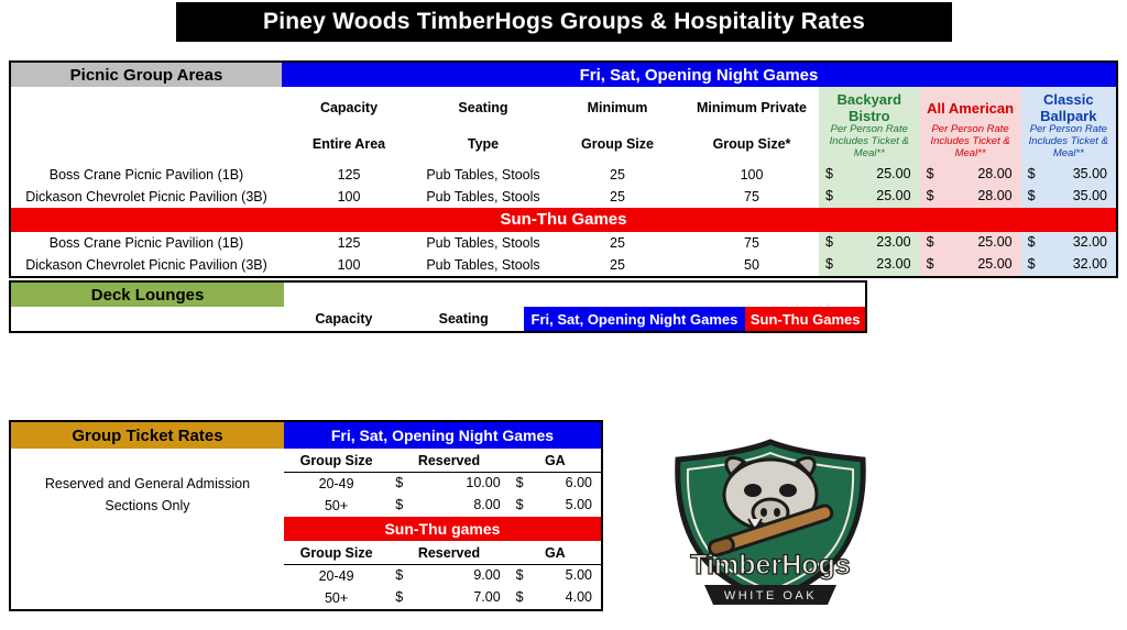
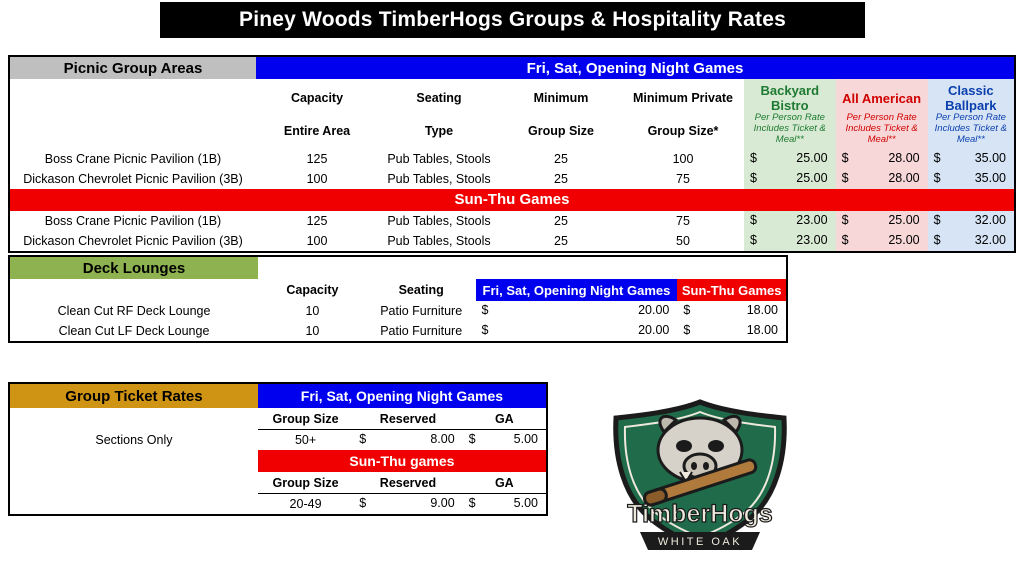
  Piney Woods TimberHogs Groups & Hospitality Rates
  Picnic Group Areas	Fri, Sat, Opening Night Games
  	Capacity	Seating	Minimum	Minimum Private	Backyard Bistro	All American	Classic Ballpark
  Entire Area	Type	Group Size	Group Size*	Per Person Rate Includes Ticket & Meal**	Per Person Rate Includes Ticket & Meal**	Per Person Rate Includes Ticket & Meal**
  Boss Crane Picnic Pavilion (1B)	125	Pub Tables, Stools	25	100	$ 25.00	$ 28.00	$ 35.00
  Dickason Chevrolet Picnic Pavilion (3B)	100	Pub Tables, Stools	25	75	$ 25.00	$ 28.00	$ 35.00
  Sun-Thu Games
  Boss Crane Picnic Pavilion (1B)	125	Pub Tables, Stools	25	75	$ 23.00	$ 25.00	$ 32.00
  Dickason Chevrolet Picnic Pavilion (3B)	100	Pub Tables, Stools	25	50	$ 23.00	$ 25.00	$ 32.00
  Deck Lounges
  	Capacity	Seating	Fri, Sat, Opening Night Games	Sun-Thu Games
+ Clean Cut RF Deck Lounge	10	Patio Furniture	$ 20.00	$ 18.00
+ Clean Cut LF Deck Lounge	10	Patio Furniture	$ 20.00	$ 18.00
  Group Ticket Rates	Fri, Sat, Opening Night Games
  	Group Size	Reserved	GA
- Reserved and General Admission	20-49	$ 10.00	$ 6.00
  Sections Only	50+	$ 8.00	$ 5.00
  	Sun-Thu games
  	Group Size	Reserved	GA
  	20-49	$ 9.00	$ 5.00
- 	50+	$ 7.00	$ 4.00
  TimberHogs
  WHITE OAK
